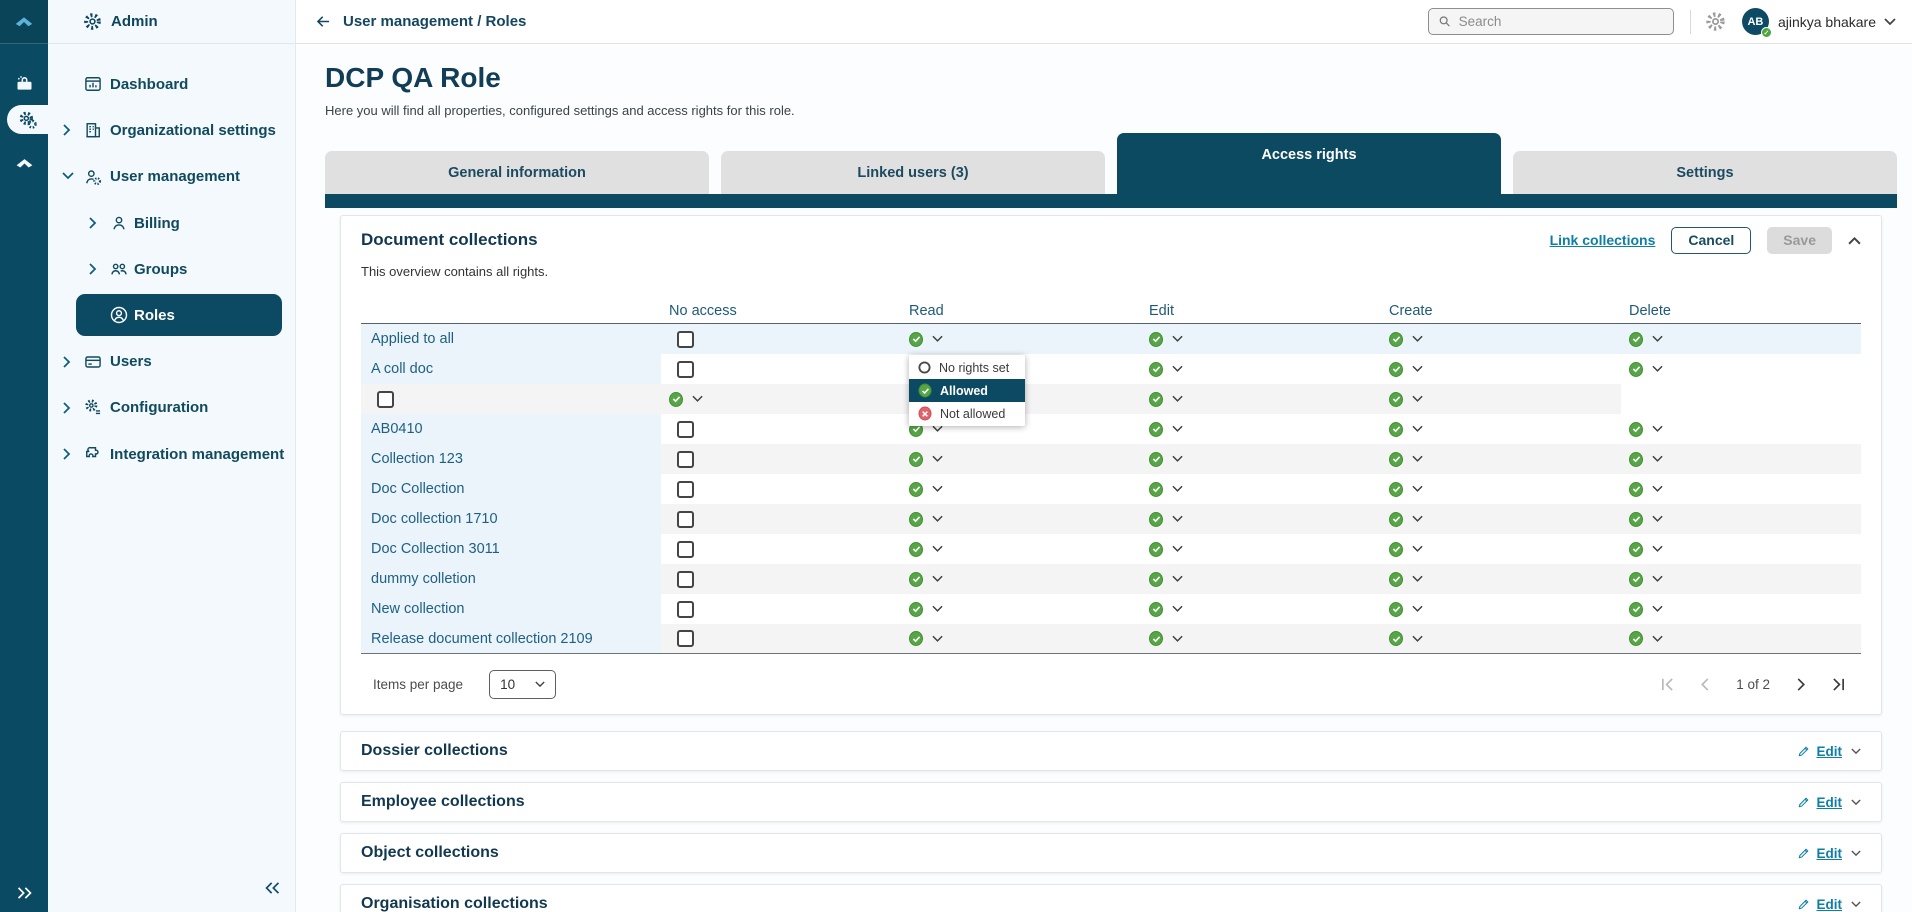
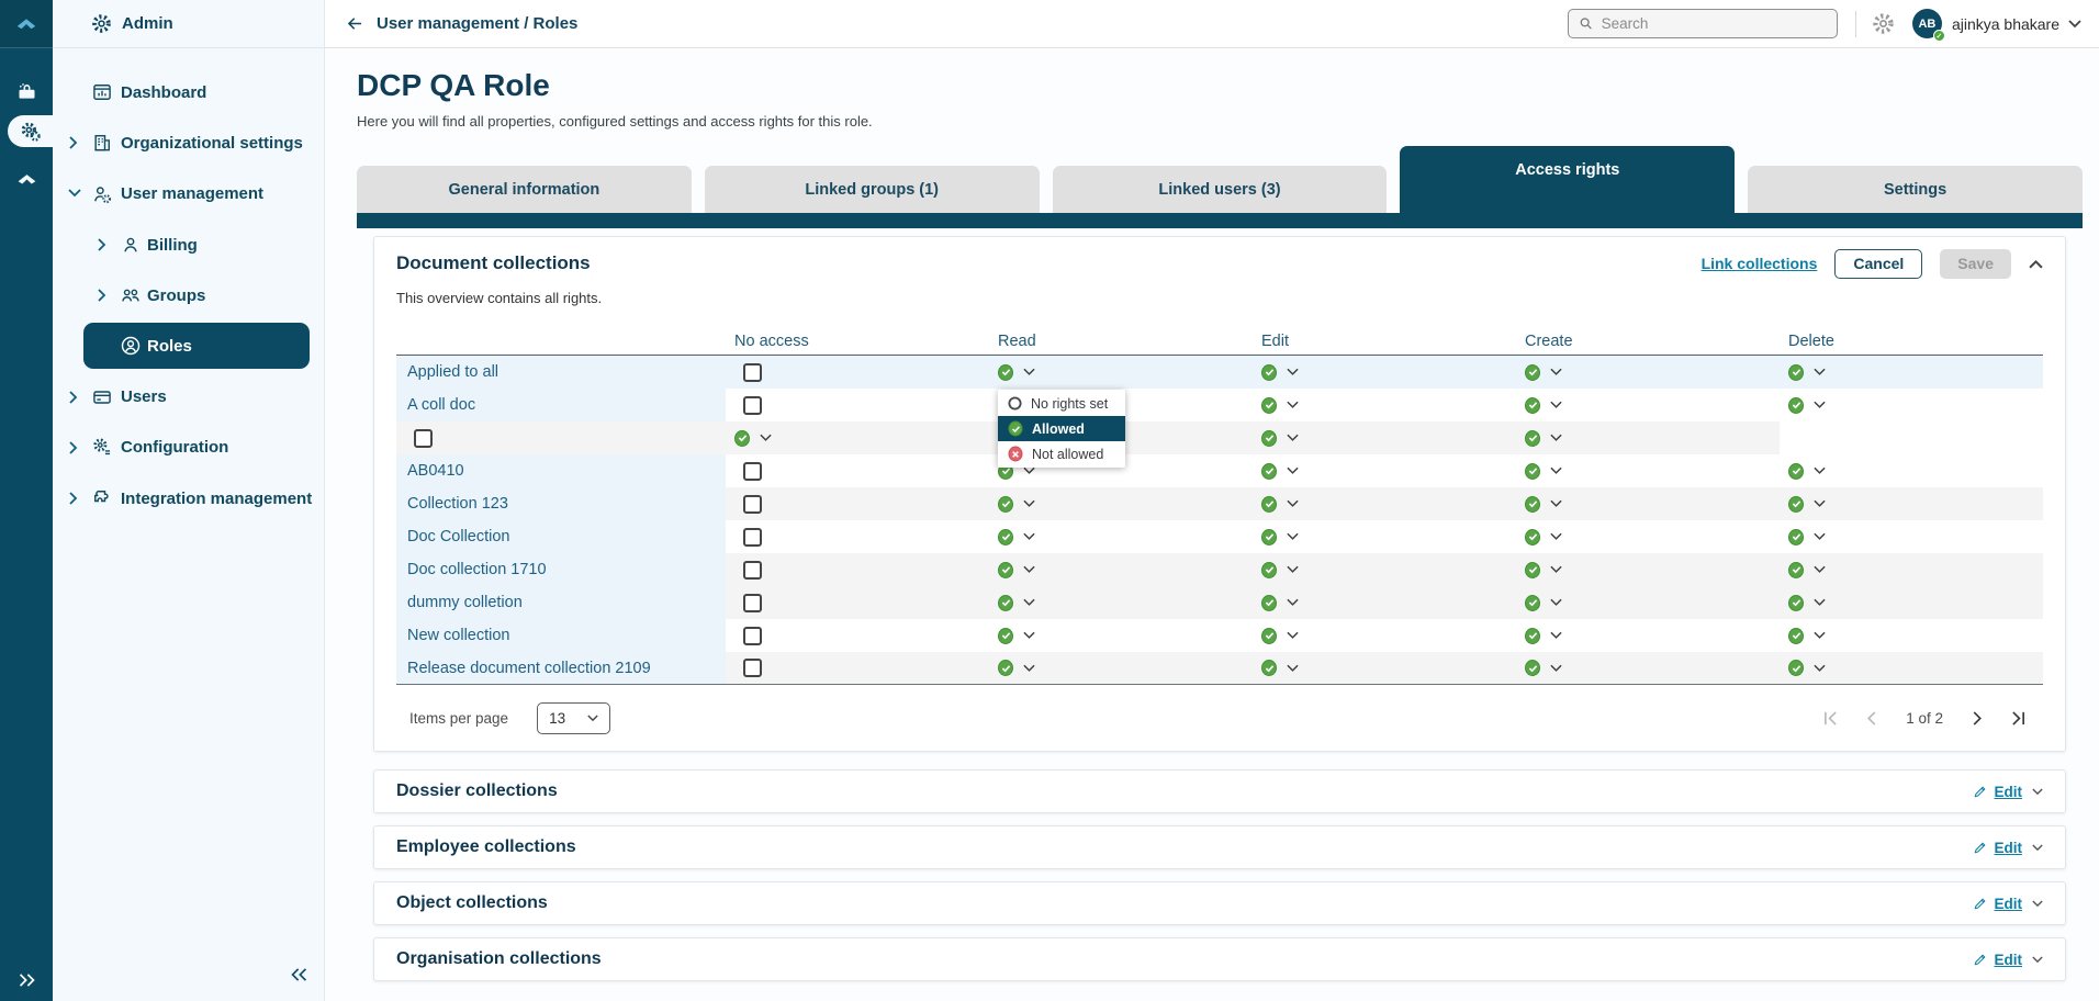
  Admin
  Dashboard
  Organizational settings
  User management
  Billing
  Groups
  Roles
  Users
  Configuration
  Integration management
  User management / Roles
  Search
  AB
  ajinkya bhakare
  DCP QA Role
  Here you will find all properties, configured settings and access rights for this role.
  General information
+ Linked groups (1)
  Linked users (3)
  Access rights
  Settings
  Document collections
  Link collections
  Cancel
  Save
  This overview contains all rights.
  No access
  Read
  Edit
  Create
  Delete
  Applied to all
  A coll doc
  AB0410
  Collection 123
  Doc Collection
  Doc collection 1710
- Doc Collection 3011
  dummy colletion
  New collection
  Release document collection 2109
  No rights set
  Allowed
  Not allowed
  Items per page
- 10
+ 13
  1 of 2
  Dossier collections
  Edit
  Employee collections
  Edit
  Object collections
  Edit
  Organisation collections
  Edit
